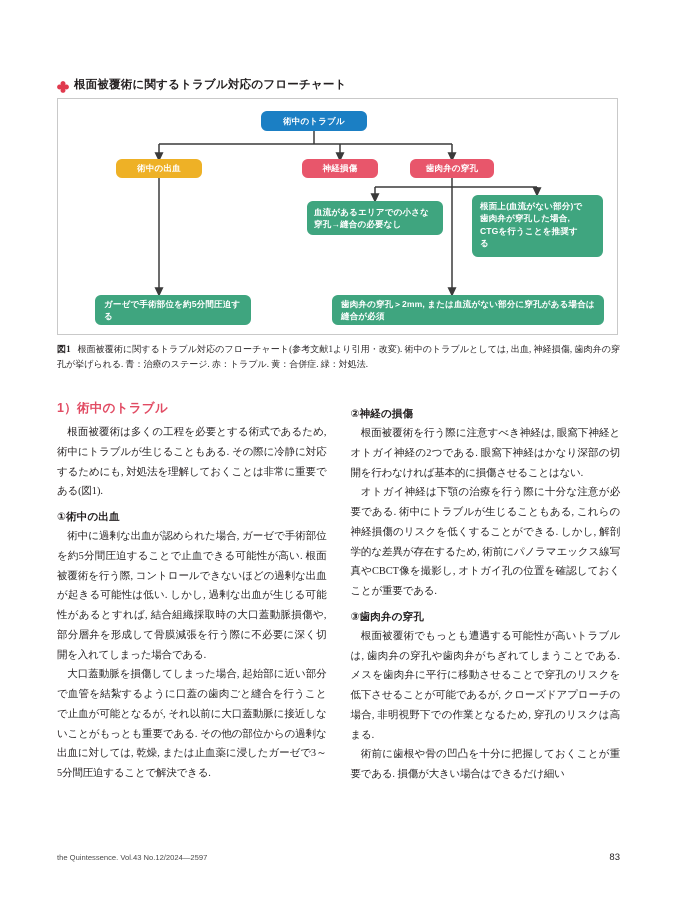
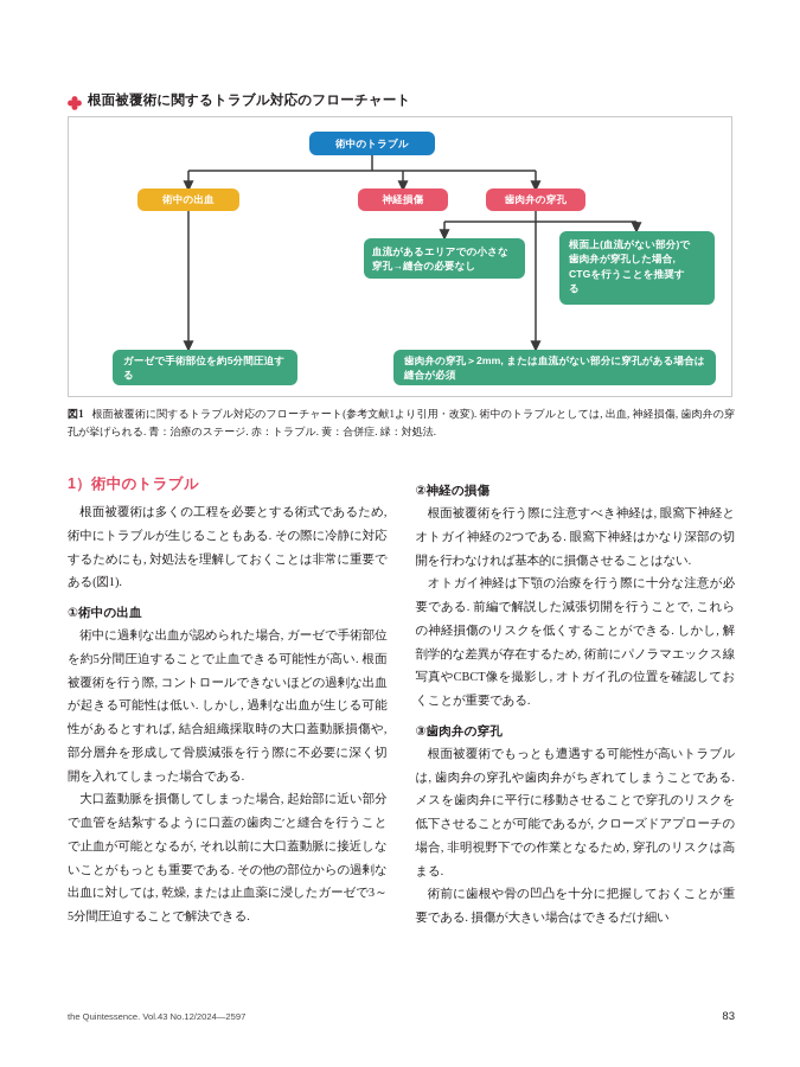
  根面被覆術に関するトラブル対応のフローチャート
  術中のトラブル
  術中の出血
  神経損傷
  歯肉弁の穿孔
  血流があるエリアでの小さな穿孔→縫合の必要なし
  根面上(血流がない部分)で
  歯肉弁が穿孔した場合,
  CTGを行うことを推奨す
  る
  ガーゼで手術部位を約5分間圧迫する
  歯肉弁の穿孔＞2mm, または血流がない部分に穿孔がある場合は縫合が必須
  図1 根面被覆術に関するトラブル対応のフローチャート(参考文献1より引用・改変). 術中のトラブルとしては, 出血, 神経損傷, 歯肉弁の穿孔が挙げられる. 青：治療のステージ. 赤：トラブル. 黄：合併症. 緑：対処法.
  1）術中のトラブル
  根面被覆術は多くの工程を必要とする術式であるため, 術中にトラブルが生じることもある. その際に冷静に対応するためにも, 対処法を理解しておくことは非常に重要である(図1).
  ①術中の出血
  術中に過剰な出血が認められた場合, ガーゼで手術部位を約5分間圧迫することで止血できる可能性が高い. 根面被覆術を行う際, コントロールできないほどの過剰な出血が起きる可能性は低い. しかし, 過剰な出血が生じる可能性があるとすれば, 結合組織採取時の大口蓋動脈損傷や, 部分層弁を形成して骨膜減張を行う際に不必要に深く切開を入れてしまった場合である.
  大口蓋動脈を損傷してしまった場合, 起始部に近い部分で血管を結紮するように口蓋の歯肉ごと縫合を行うことで止血が可能となるが, それ以前に大口蓋動脈に接近しないことがもっとも重要である. その他の部位からの過剰な出血に対しては, 乾燥, または止血薬に浸したガーゼで3～5分間圧迫することで解決できる.
  ②神経の損傷
  根面被覆術を行う際に注意すべき神経は, 眼窩下神経とオトガイ神経の2つである. 眼窩下神経はかなり深部の切開を行わなければ基本的に損傷させることはない.
- オトガイ神経は下顎の治療を行う際に十分な注意が必要である. 術中にトラブルが生じることもある, これらの神経損傷のリスクを低くすることができる. しかし, 解剖学的な差異が存在するため, 術前にパノラマエックス線写真やCBCT像を撮影し, オトガイ孔の位置を確認しておくことが重要である.
+ オトガイ神経は下顎の治療を行う際に十分な注意が必要である. 前編で解説した減張切開を行うことで, これらの神経損傷のリスクを低くすることができる. しかし, 解剖学的な差異が存在するため, 術前にパノラマエックス線写真やCBCT像を撮影し, オトガイ孔の位置を確認しておくことが重要である.
  ③歯肉弁の穿孔
  根面被覆術でもっとも遭遇する可能性が高いトラブルは, 歯肉弁の穿孔や歯肉弁がちぎれてしまうことである. メスを歯肉弁に平行に移動させることで穿孔のリスクを低下させることが可能であるが, クローズドアプローチの場合, 非明視野下での作業となるため, 穿孔のリスクは高まる.
  術前に歯根や骨の凹凸を十分に把握しておくことが重要である. 損傷が大きい場合はできるだけ細い
  the Quintessence. Vol.43 No.12/2024—2597
  83
